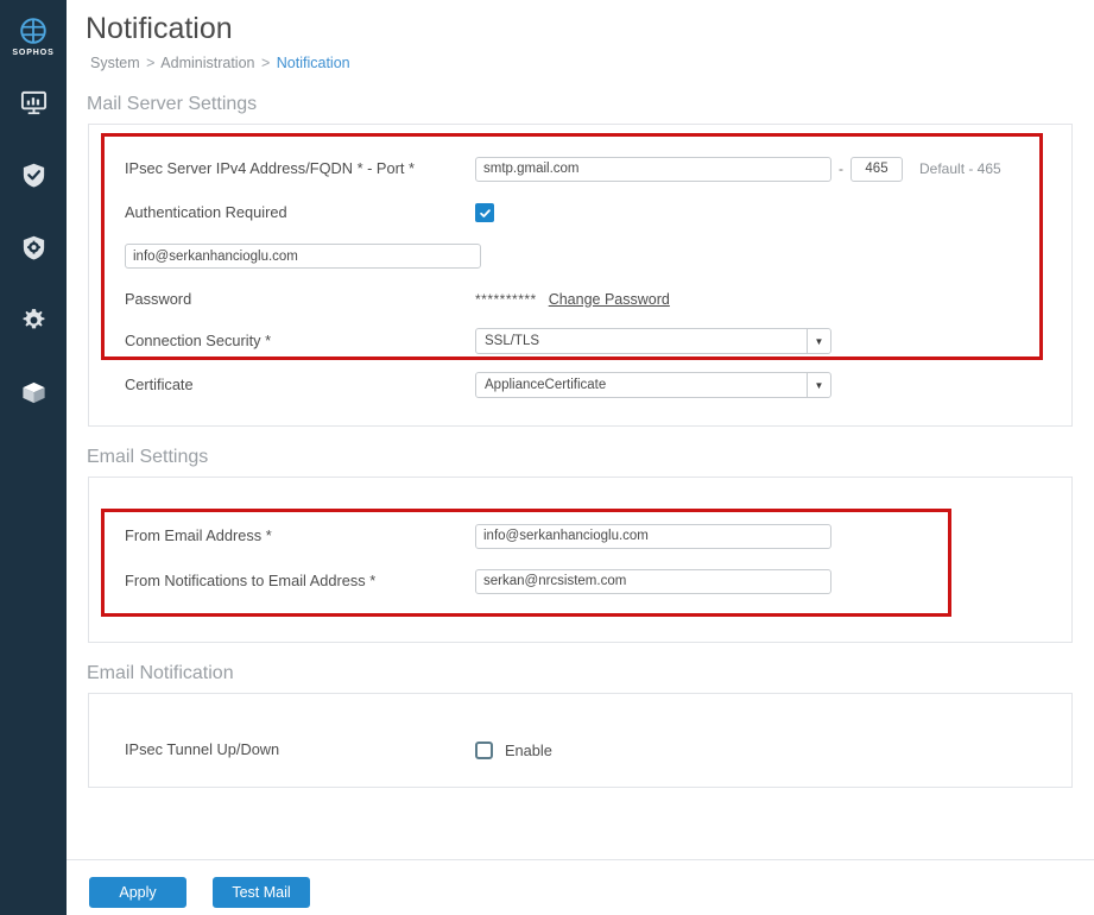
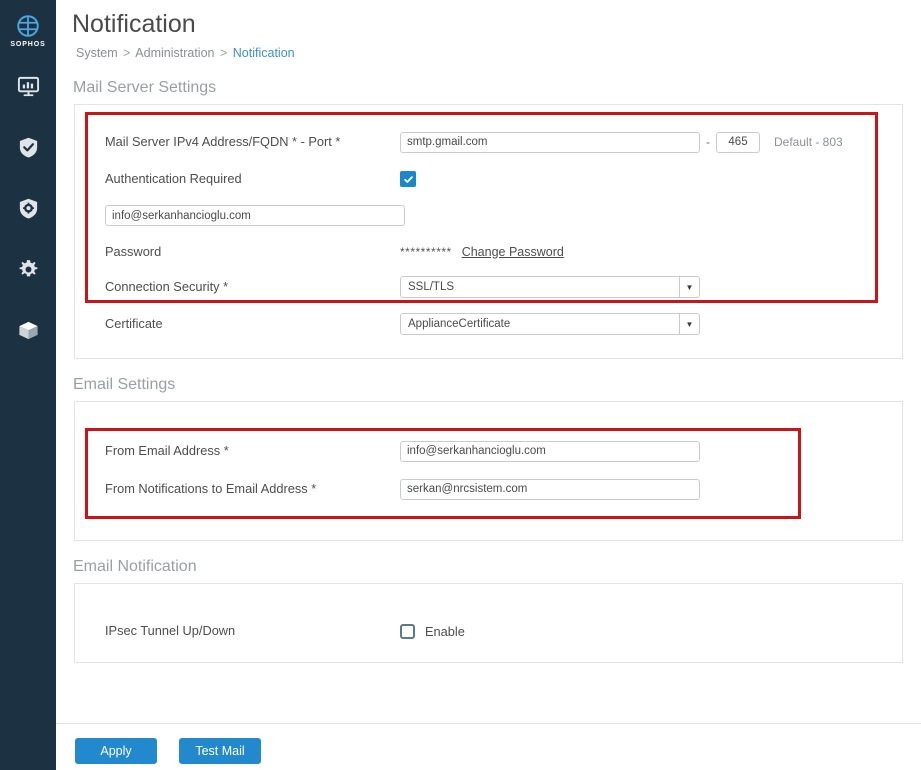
  Notification
  System > Administration > Notification
  Mail Server Settings
- IPsec Server IPv4 Address/FQDN * - Port *
+ Mail Server IPv4 Address/FQDN * - Port *
  smtp.gmail.com
  -
  465
- Default - 465
+ Default - 803
  Authentication Required
  info@serkanhancioglu.com
  Password
  **********
  Change Password
  Connection Security *
  SSL/TLS
  ▼
  Certificate
  ApplianceCertificate
  ▼
  Email Settings
  From Email Address *
  info@serkanhancioglu.com
  From Notifications to Email Address *
  serkan@nrcsistem.com
  Email Notification
  IPsec Tunnel Up/Down
  Enable
  Apply
  Test Mail
